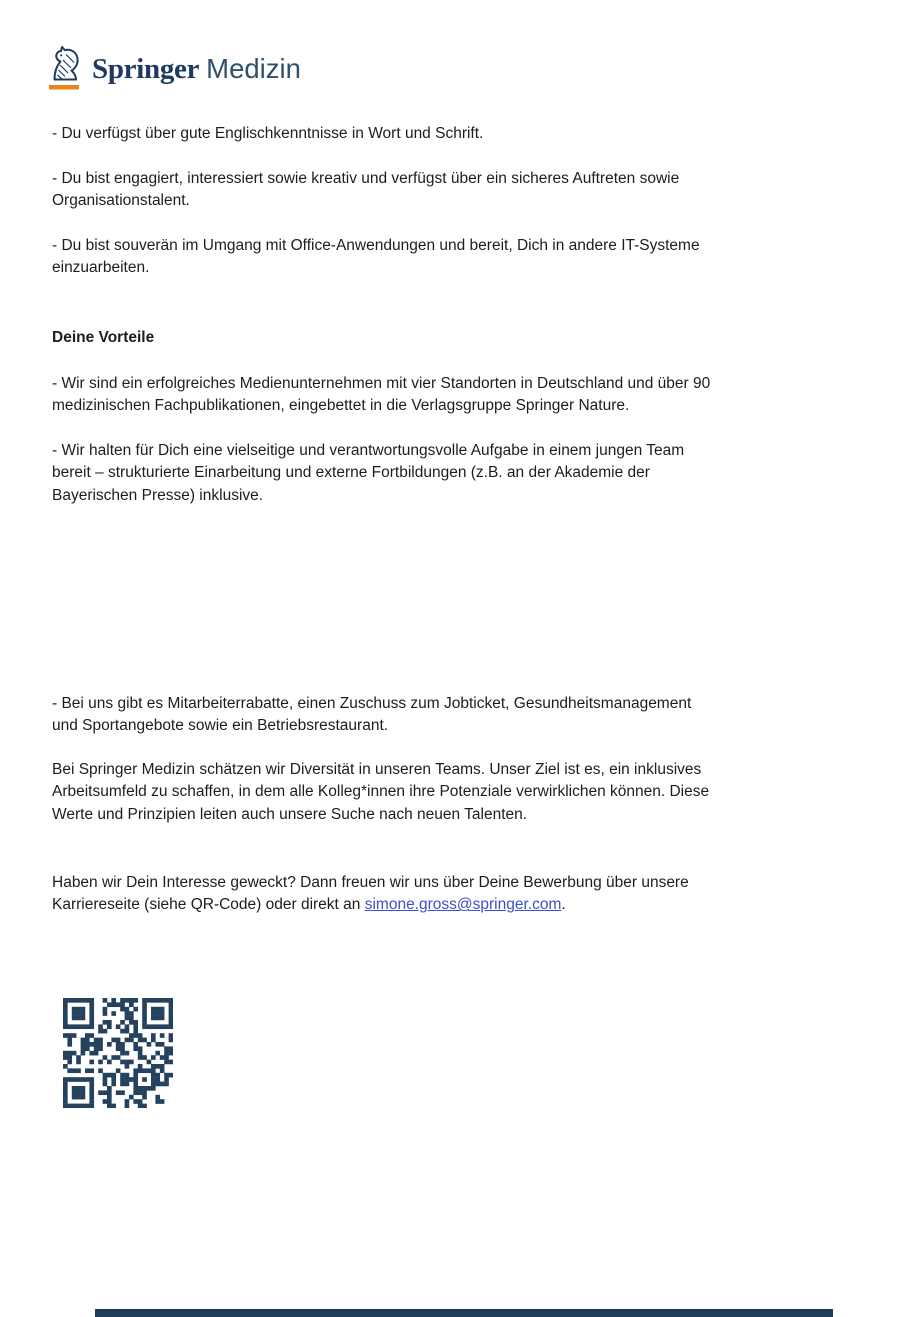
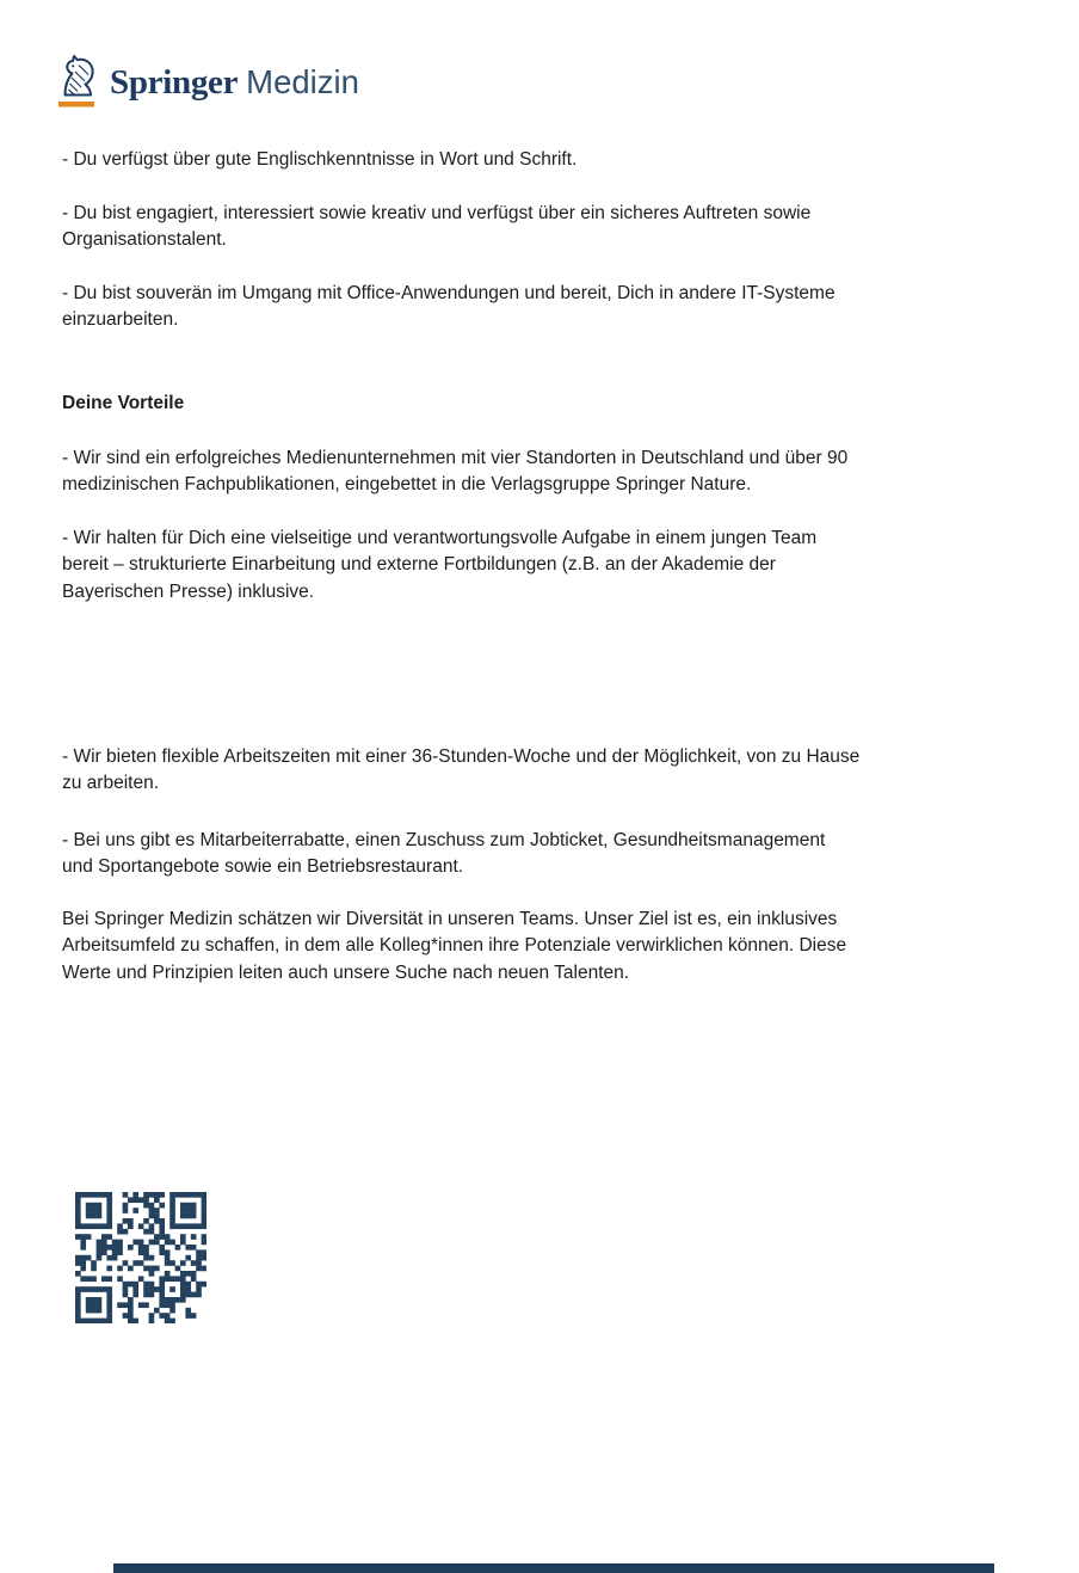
  Springer Medizin
  - Du verfügst über gute Englischkenntnisse in Wort und Schrift.
  - Du bist engagiert, interessiert sowie kreativ und verfügst über ein sicheres Auftreten sowie
  Organisationstalent.
  - Du bist souverän im Umgang mit Office-Anwendungen und bereit, Dich in andere IT-Systeme
  einzuarbeiten.
  Deine Vorteile
  - Wir sind ein erfolgreiches Medienunternehmen mit vier Standorten in Deutschland und über 90
  medizinischen Fachpublikationen, eingebettet in die Verlagsgruppe Springer Nature.
  - Wir halten für Dich eine vielseitige und verantwortungsvolle Aufgabe in einem jungen Team
  bereit – strukturierte Einarbeitung und externe Fortbildungen (z.B. an der Akademie der
  Bayerischen Presse) inklusive.
+ - Wir bieten flexible Arbeitszeiten mit einer 36-Stunden-Woche und der Möglichkeit, von zu Hause
+ zu arbeiten.
  - Bei uns gibt es Mitarbeiterrabatte, einen Zuschuss zum Jobticket, Gesundheitsmanagement
  und Sportangebote sowie ein Betriebsrestaurant.
  Bei Springer Medizin schätzen wir Diversität in unseren Teams. Unser Ziel ist es, ein inklusives
  Arbeitsumfeld zu schaffen, in dem alle Kolleg*innen ihre Potenziale verwirklichen können. Diese
  Werte und Prinzipien leiten auch unsere Suche nach neuen Talenten.
- Haben wir Dein Interesse geweckt? Dann freuen wir uns über Deine Bewerbung über unsere
- Karriereseite (siehe QR-Code) oder direkt an simone.gross@springer.com.
